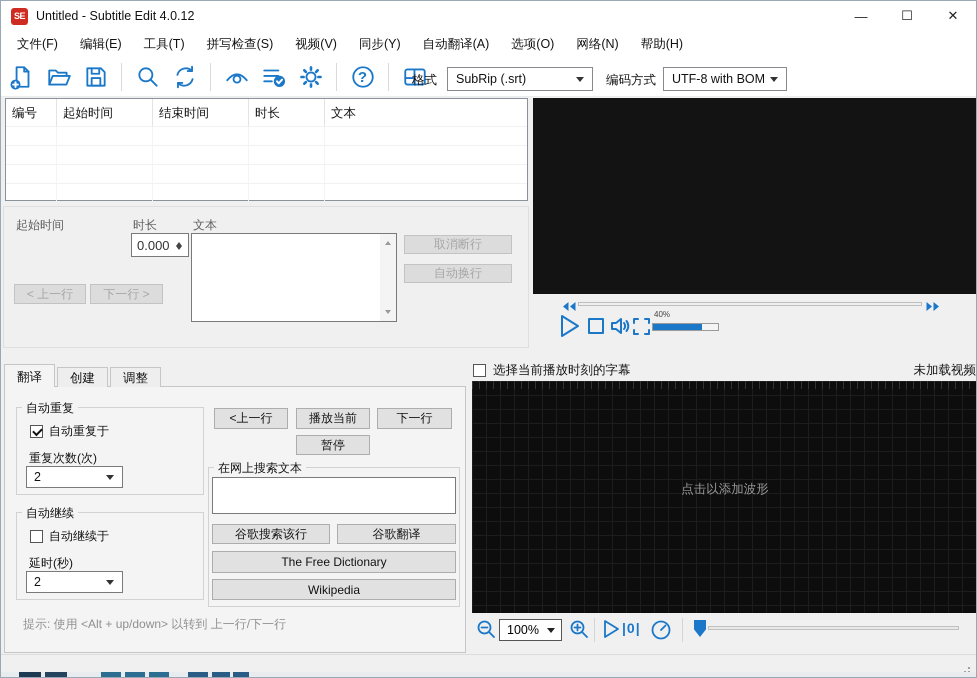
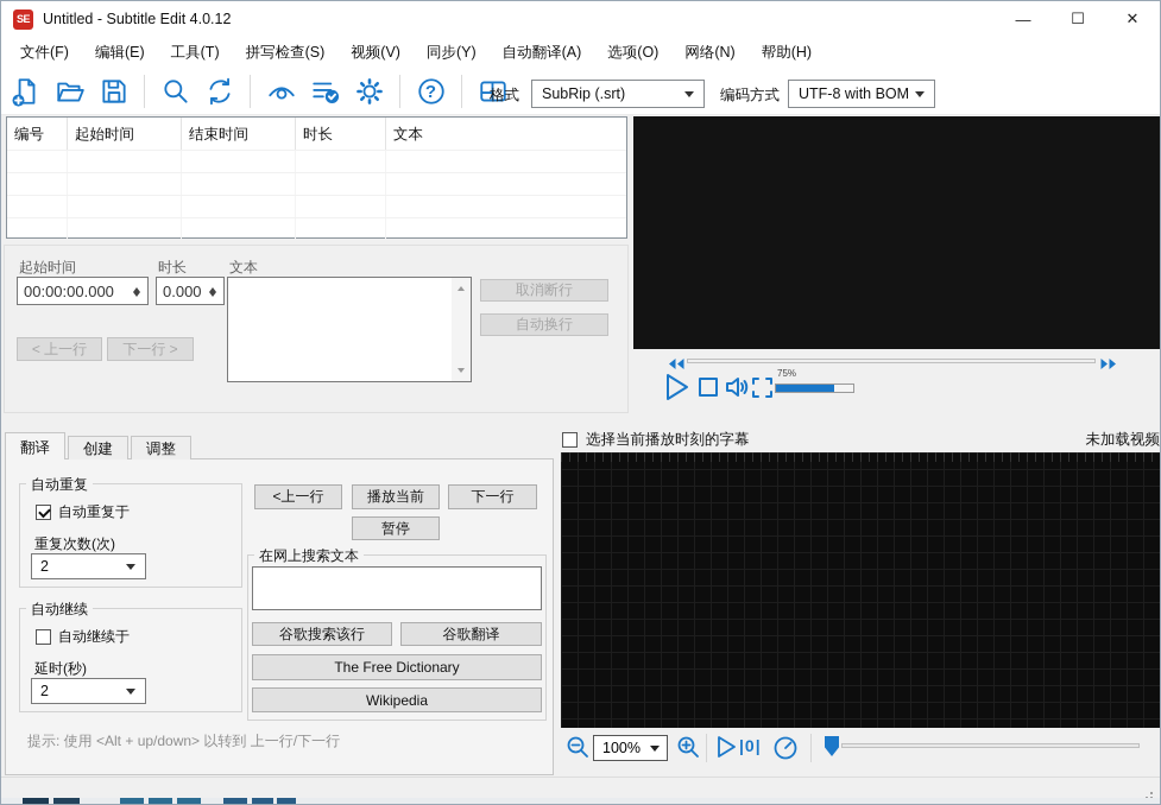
  SE
  Untitled - Subtitle Edit 4.0.12
  —
  ☐
  ✕
  文件(F)
  编辑(E)
  工具(T)
  拼写检查(S)
  视频(V)
  同步(Y)
  自动翻译(A)
  选项(O)
  网络(N)
  帮助(H)
  ?
  格式
  SubRip (.srt)
  编码方式
  UTF-8 with BOM
  编号
  起始时间
  结束时间
  时长
  文本
- 40%
+ 75%
  起始时间
+ 00:00:00.000
  时长
  0.000
  文本
  取消断行
  自动换行
  < 上一行
  下一行 >
  翻译
  创建
  调整
  自动重复
  自动重复于
  重复次数(次)
  2
  自动继续
  自动继续于
  延时(秒)
  2
  提示: 使用 <Alt + up/down> 以转到 上一行/下一行
  <上一行
  播放当前
  下一行
  暂停
  在网上搜索文本
  谷歌搜索该行
  谷歌翻译
  The Free Dictionary
  Wikipedia
  选择当前播放时刻的字幕
  未加载视频
- 点击以添加波形
  100%
  |0|
